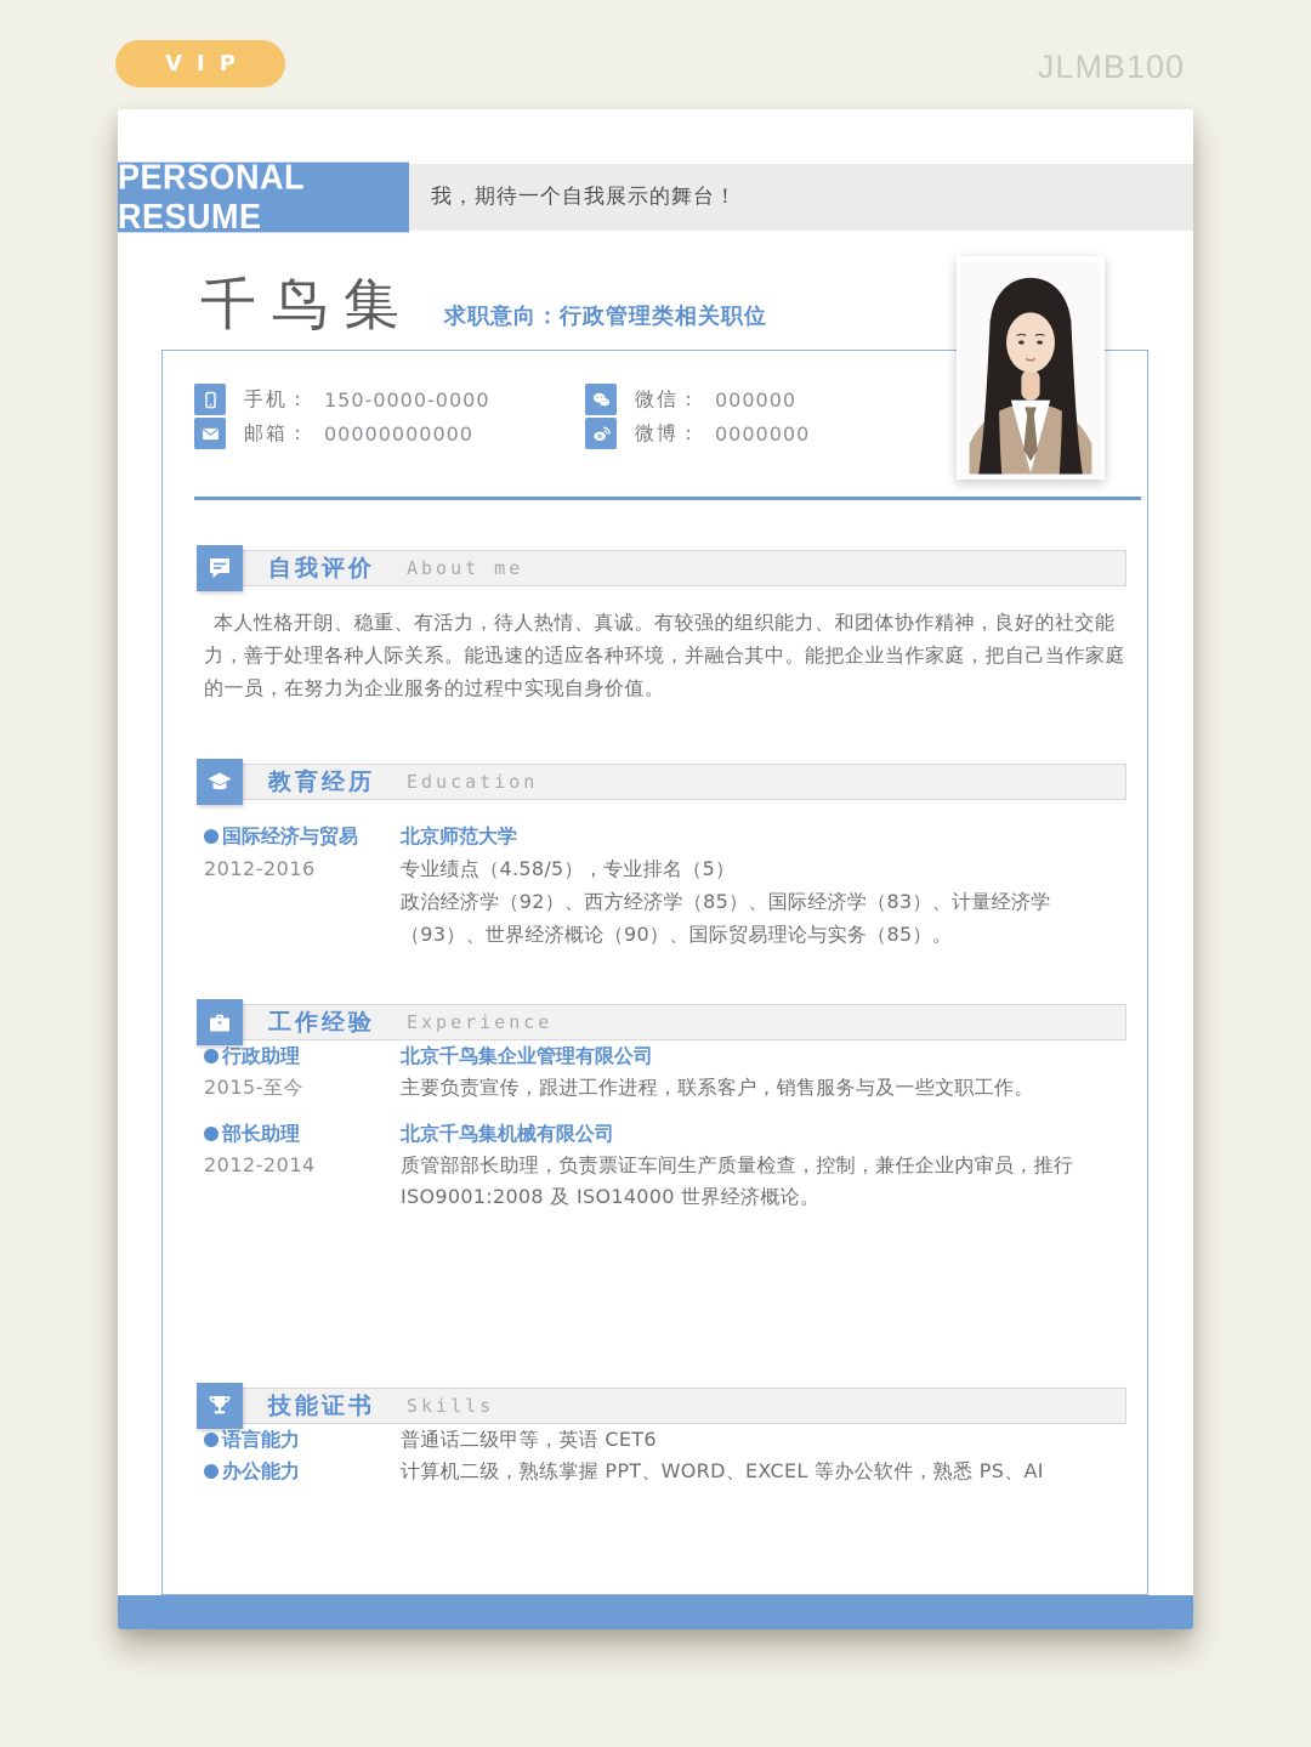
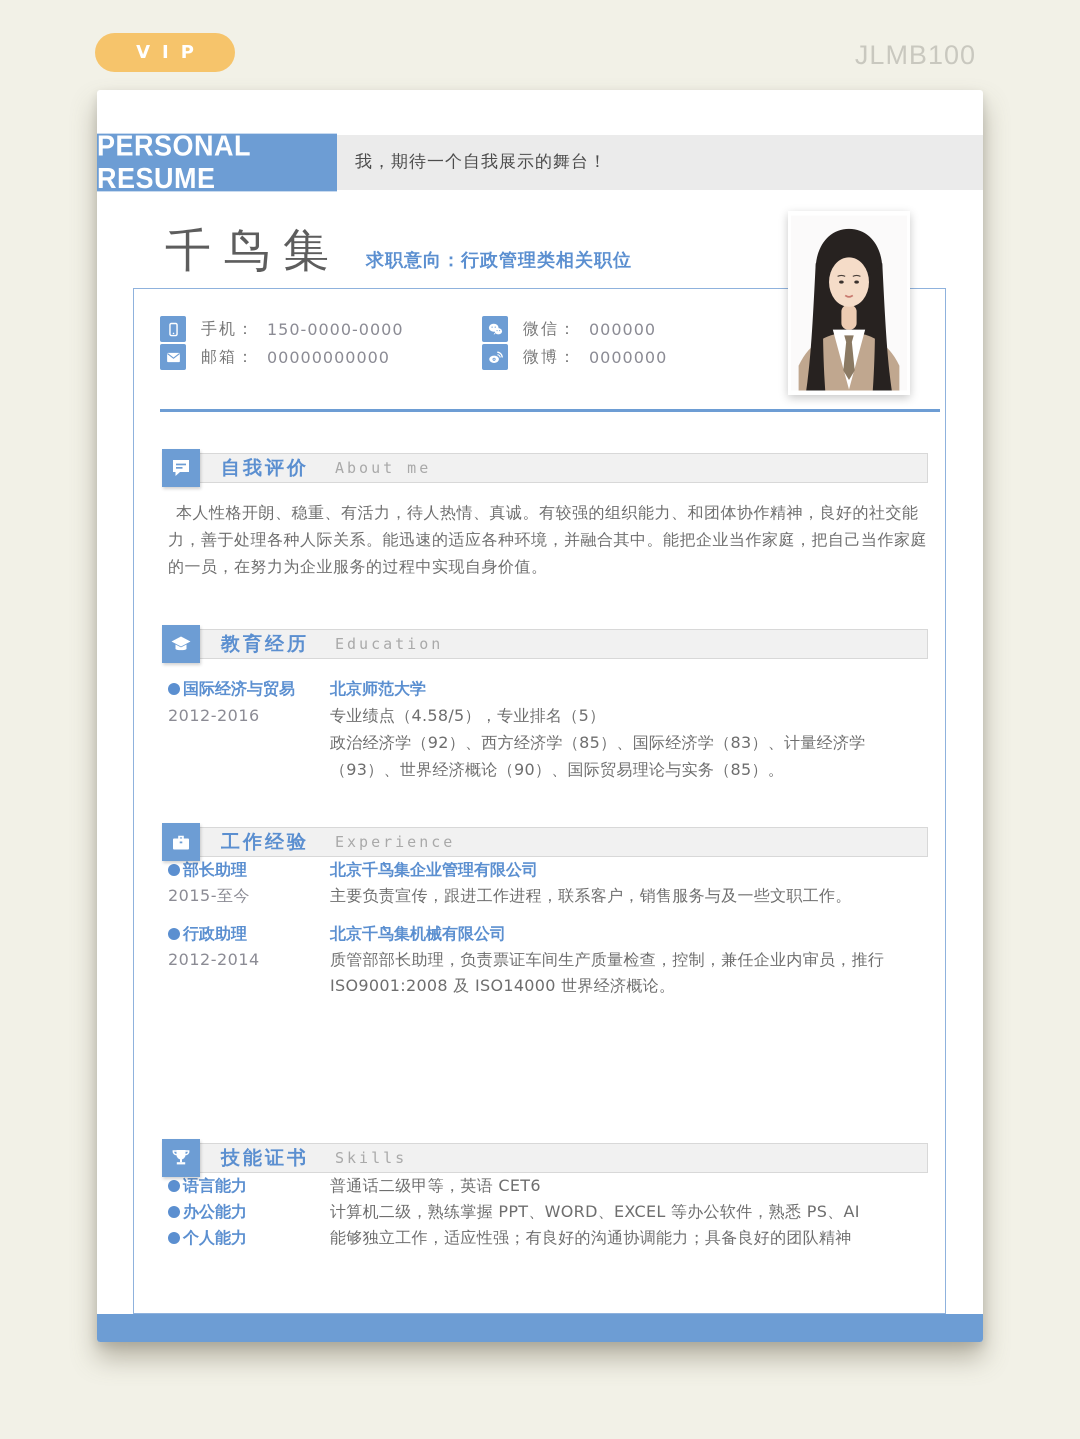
  VIP
  JLMB100
  PERSONAL RESUME
  我，期待一个自我展示的舞台！
  千鸟集
  求职意向：行政管理类相关职位
  手机：
  150-0000-0000
  微信：
  000000
  邮箱：
  00000000000
  微博：
  0000000
  自我评价
  About me
  本人性格开朗、稳重、有活力，待人热情、真诚。有较强的组织能力、和团体协作精神，良好的社交能力，善于处理各种人际关系。能迅速的适应各种环境，并融合其中。能把企业当作家庭，把自己当作家庭的一员，在努力为企业服务的过程中实现自身价值。
  教育经历
  Education
  国际经济与贸易
  2012-2016
  北京师范大学
  专业绩点（4.58/5），专业排名（5）
  政治经济学（92）、西方经济学（85）、国际经济学（83）、计量经济学（93）、世界经济概论（90）、国际贸易理论与实务（85）。
  工作经验
  Experience
- 行政助理
+ 部长助理
  2015-至今
  北京千鸟集企业管理有限公司
  主要负责宣传，跟进工作进程，联系客户，销售服务与及一些文职工作。
- 部长助理
+ 行政助理
  2012-2014
  北京千鸟集机械有限公司
  质管部部长助理，负责票证车间生产质量检查，控制，兼任企业内审员，推行 ISO9001:2008 及 ISO14000 世界经济概论。
  技能证书
  Skills
  语言能力
  普通话二级甲等，英语 CET6
  办公能力
  计算机二级，熟练掌握 PPT、WORD、EXCEL 等办公软件，熟悉 PS、AI
+ 个人能力
+ 能够独立工作，适应性强；有良好的沟通协调能力；具备良好的团队精神
